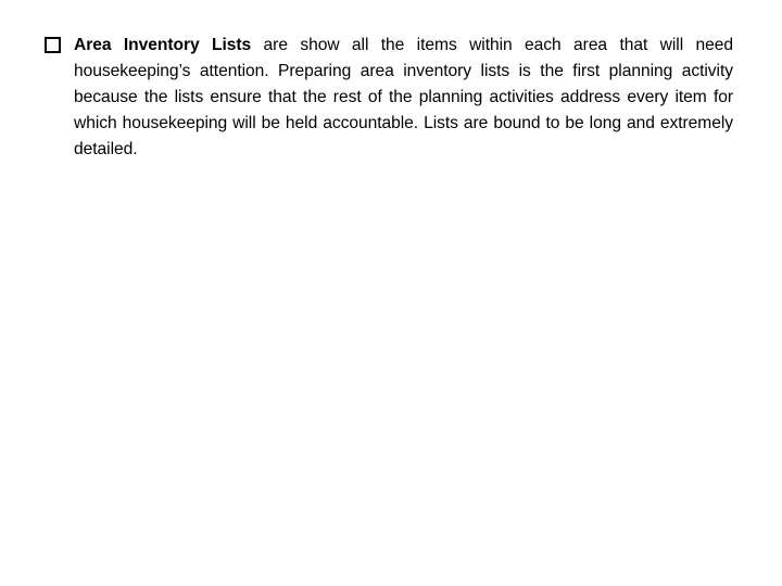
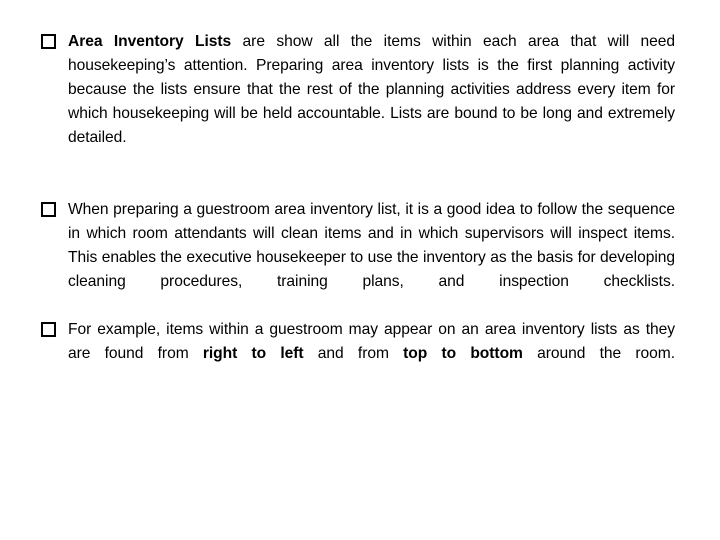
  Area Inventory Lists are show all the items within each area that will need housekeeping’s attention. Preparing area inventory lists is the first planning activity because the lists ensure that the rest of the planning activities address every item for which housekeeping will be held accountable. Lists are bound to be long and extremely detailed.
+ When preparing a guestroom area inventory list, it is a good idea to follow the sequence in which room attendants will clean items and in which supervisors will inspect items. This enables the executive housekeeper to use the inventory as the basis for developing cleaning procedures, training plans, and inspection checklists.
+ For example, items within a guestroom may appear on an area inventory lists as they are found from right to left and from top to bottom around the room.
